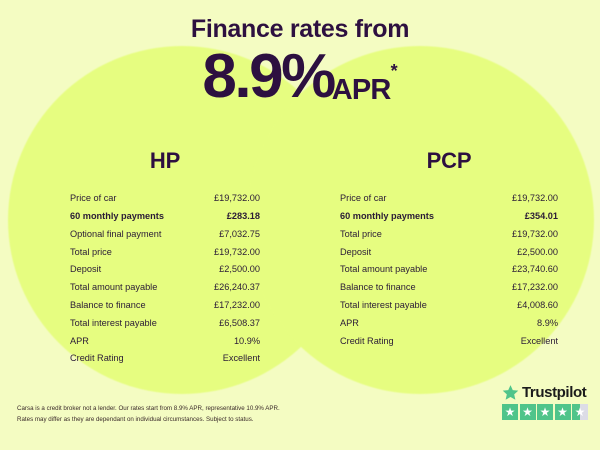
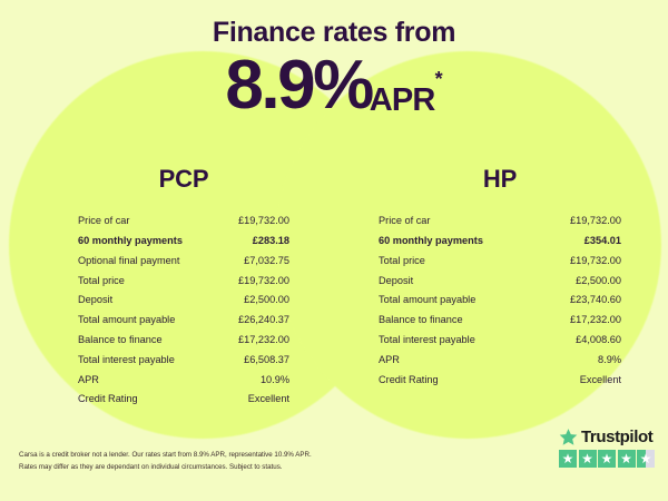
  Finance rates from
  8.9%
  APR
  *
- HP
+ PCP
  Price of car
  £19,732.00
  60 monthly payments
  £283.18
  Optional final payment
  £7,032.75
  Total price
  £19,732.00
  Deposit
  £2,500.00
  Total amount payable
  £26,240.37
  Balance to finance
  £17,232.00
  Total interest payable
  £6,508.37
  APR
  10.9%
  Credit Rating
  Excellent
- PCP
+ HP
  Price of car
  £19,732.00
  60 monthly payments
  £354.01
  Total price
  £19,732.00
  Deposit
  £2,500.00
  Total amount payable
  £23,740.60
  Balance to finance
  £17,232.00
  Total interest payable
  £4,008.60
  APR
  8.9%
  Credit Rating
  Excellent
  Trustpilot
  ★
  ★
  ★
  ★
  ★
